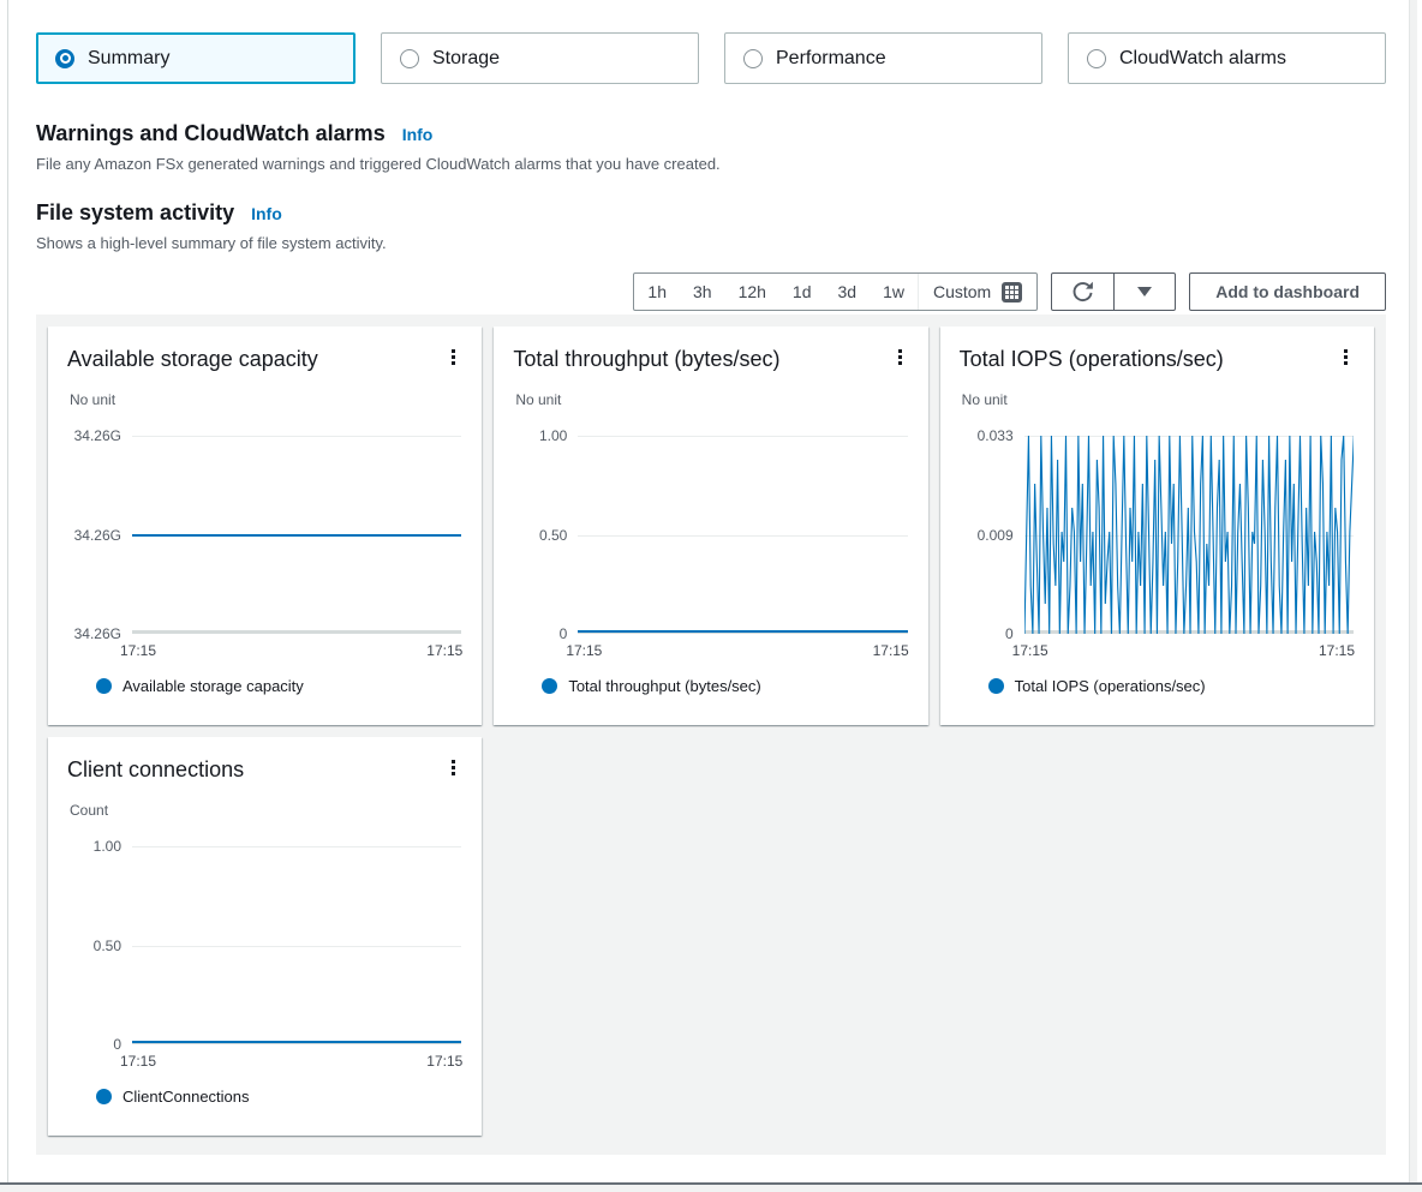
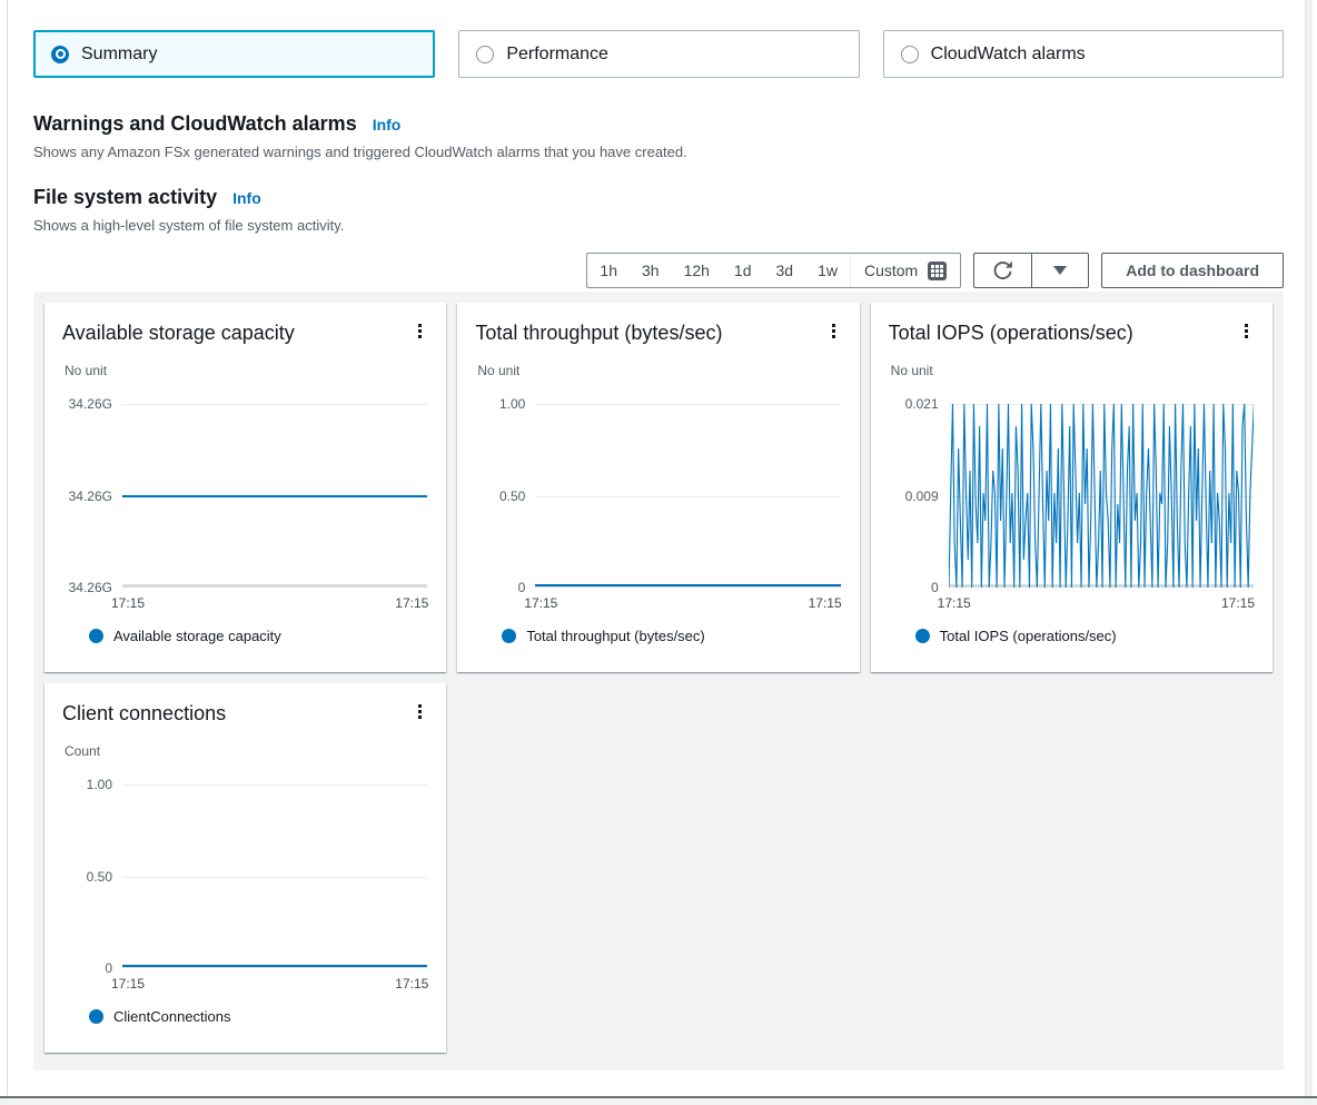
  Summary
- Storage
  Performance
  CloudWatch alarms
  Warnings and CloudWatch alarms
  Info
- File any Amazon FSx generated warnings and triggered CloudWatch alarms that you have created.
+ Shows any Amazon FSx generated warnings and triggered CloudWatch alarms that you have created.
  File system activity
  Info
- Shows a high-level summary of file system activity.
+ Shows a high-level system of file system activity.
  1h
  3h
  12h
  1d
  3d
  1w
  Custom
  Add to dashboard
  Available storage capacity
  No unit
  34.26G
  34.26G
  34.26G
  17:15
  17:15
  Available storage capacity
  Total throughput (bytes/sec)
  No unit
  1.00
  0.50
  0
  17:15
  17:15
  Total throughput (bytes/sec)
  Total IOPS (operations/sec)
  No unit
- 0.033
+ 0.021
  0.009
  0
  17:15
  17:15
  Total IOPS (operations/sec)
  Client connections
  Count
  1.00
  0.50
  0
  17:15
  17:15
  ClientConnections
